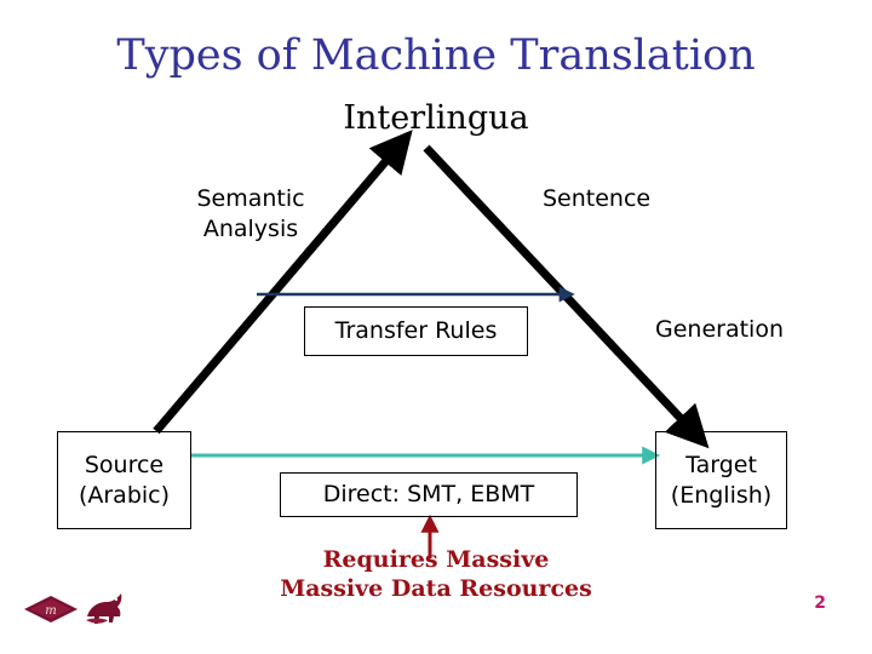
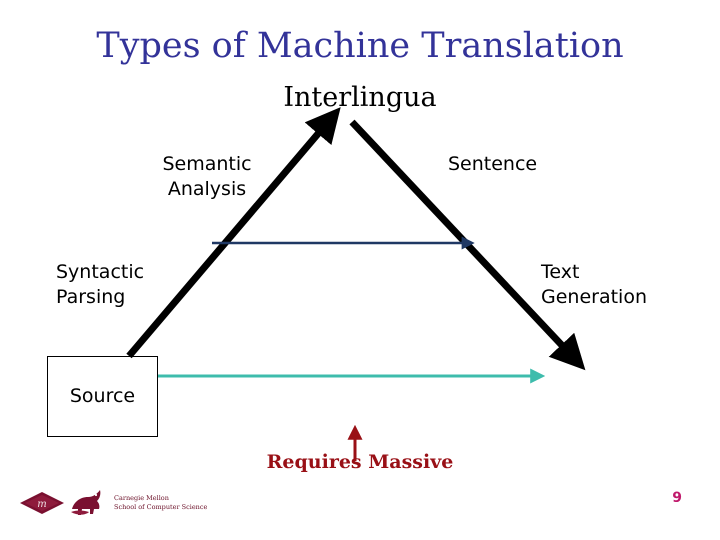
  Types of Machine Translation
  Interlingua
  Semantic
  Analysis
  Sentence
+ Syntactic
+ Parsing
+ Text
  Generation
  Source
- (Arabic)
- Target
- (English)
- Transfer Rules
- Direct: SMT, EBMT
  Requires Massive
- Massive Data Resources
  m
+ Carnegie Mellon
+ School of Computer Science
- 2
+ 9
